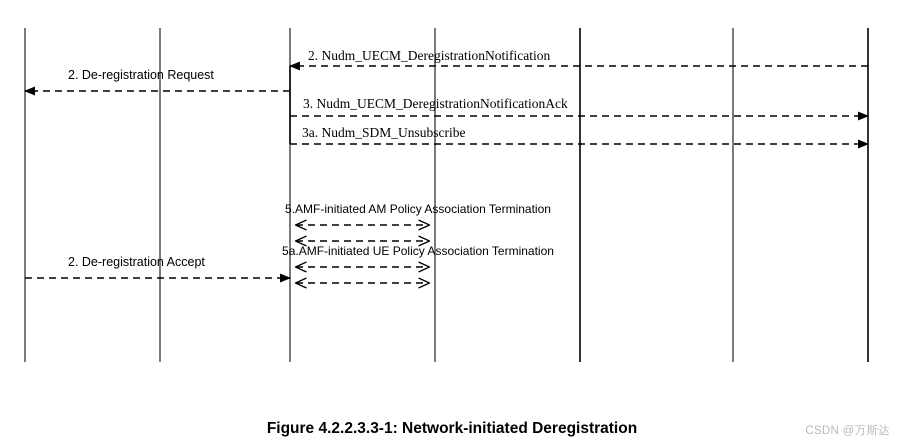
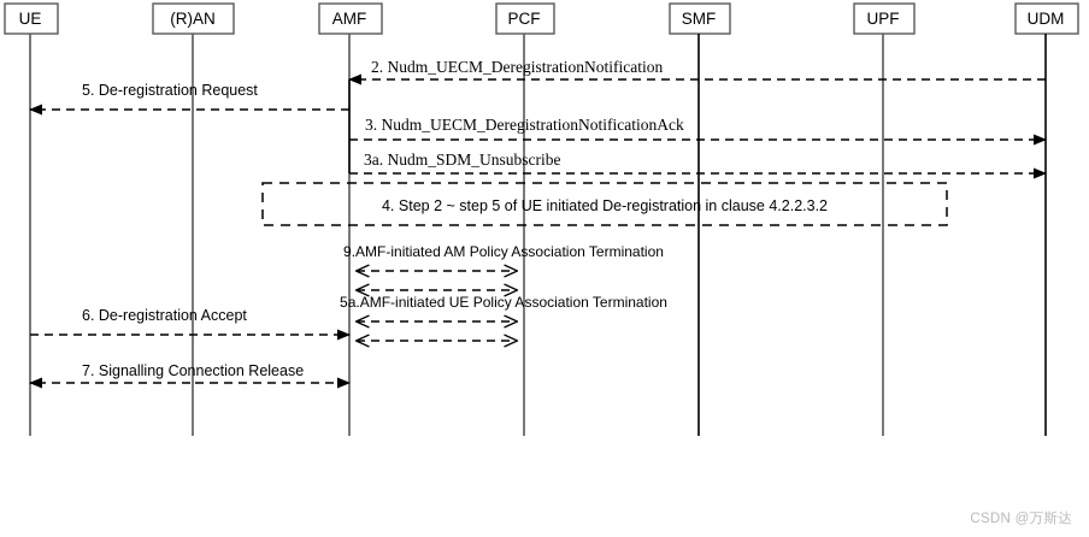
+ UE
+ (R)AN
+ AMF
+ PCF
+ SMF
+ UPF
+ UDM
  2. Nudm_UECM_DeregistrationNotification
- 2. De-registration Request
+ 5. De-registration Request
  3. Nudm_UECM_DeregistrationNotificationAck
  3a. Nudm_SDM_Unsubscribe
- 2. De-registration Accept
+ 6. De-registration Accept
+ 7. Signalling Connection Release
+ 4. Step 2 ~ step 5 of UE initiated De-registration in clause 4.2.2.3.2
- 5.AMF-initiated AM Policy Association Termination
+ 9.AMF-initiated AM Policy Association Termination
  5a.AMF-initiated UE Policy Association Termination
- Figure 4.2.2.3.3-1: Network-initiated Deregistration
  CSDN @万斯达
